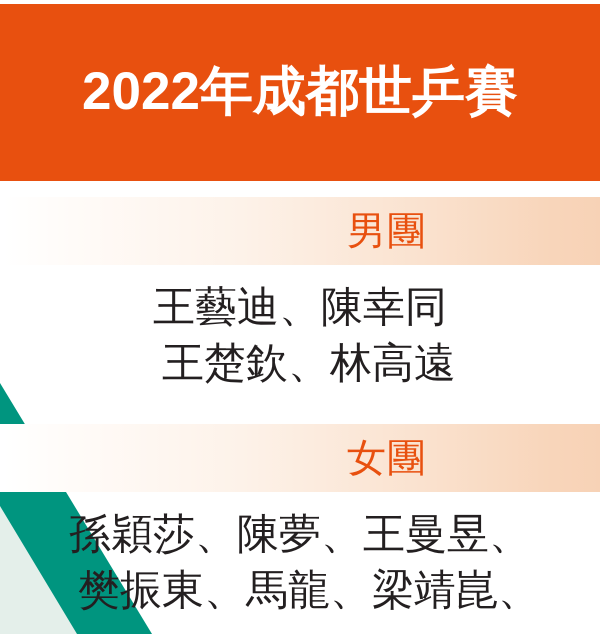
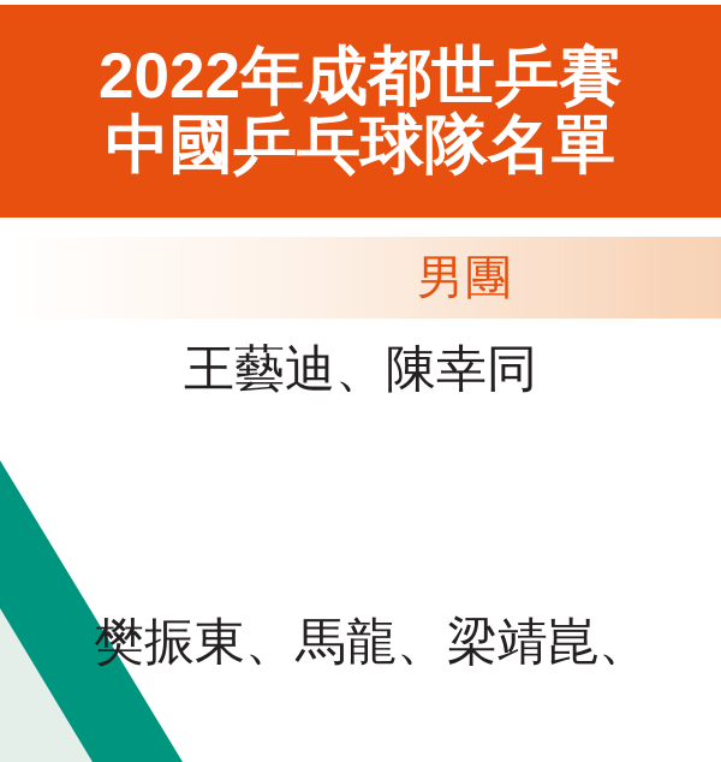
  2022年成都世乒賽
+ 中國乒乓球隊名單
  男團
  王藝迪、陳幸同
- 王楚欽、林高遠
- 女團
- 孫穎莎、陳夢、王曼昱、
  樊振東、馬龍、梁靖崑、
